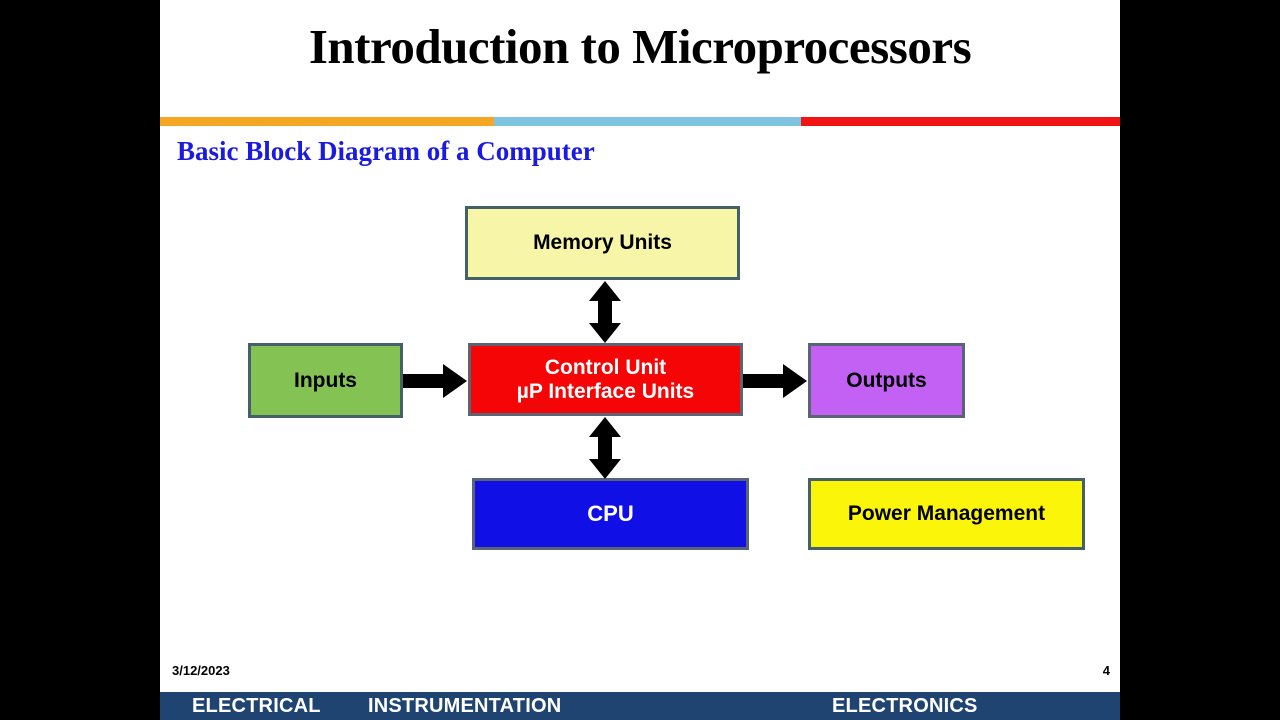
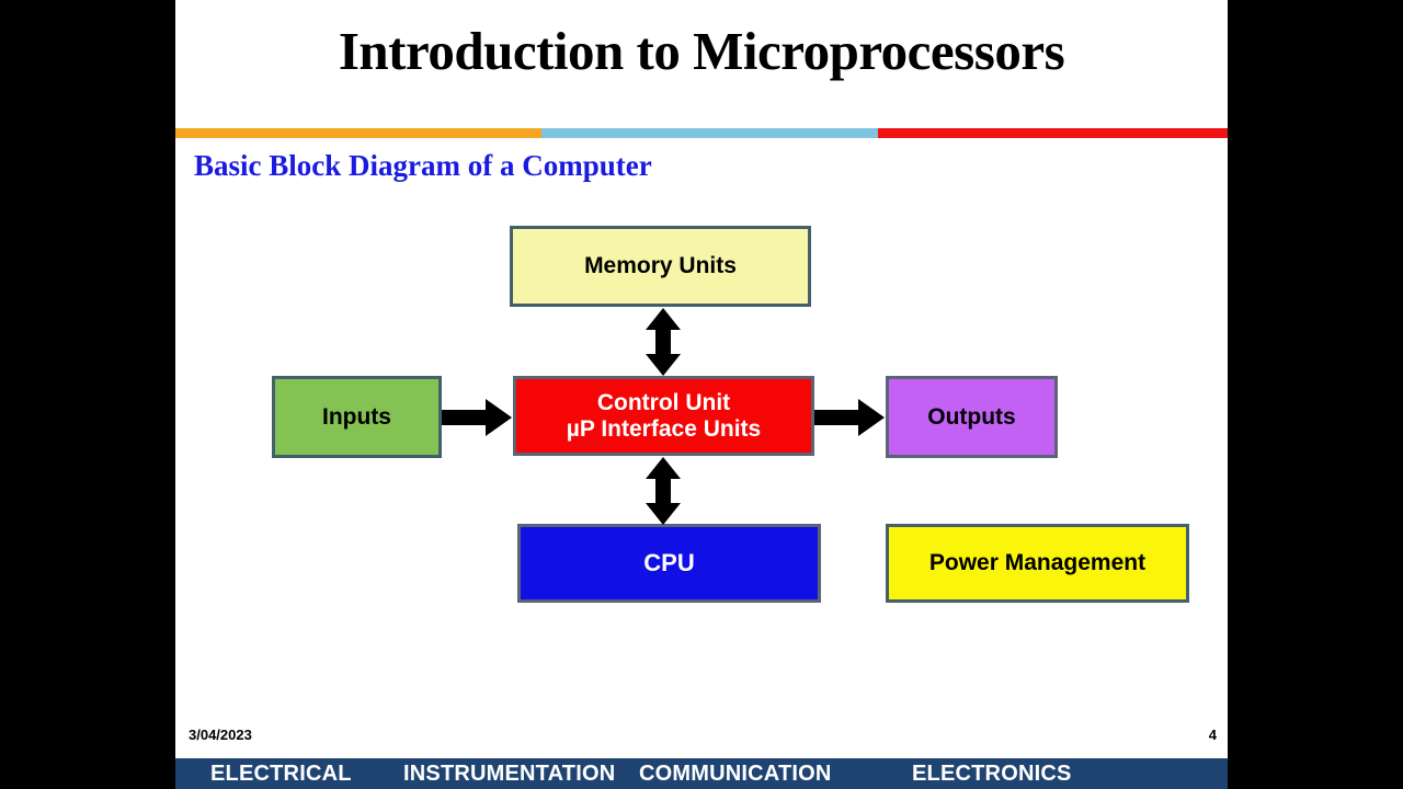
  Introduction to Microprocessors
  Basic Block Diagram of a Computer
  Memory Units
  Inputs
  Control Unit
  µP Interface Units
  Outputs
  CPU
  Power Management
- 3/12/2023
+ 3/04/2023
  4
  ELECTRICAL
  INSTRUMENTATION
+ COMMUNICATION
  ELECTRONICS
